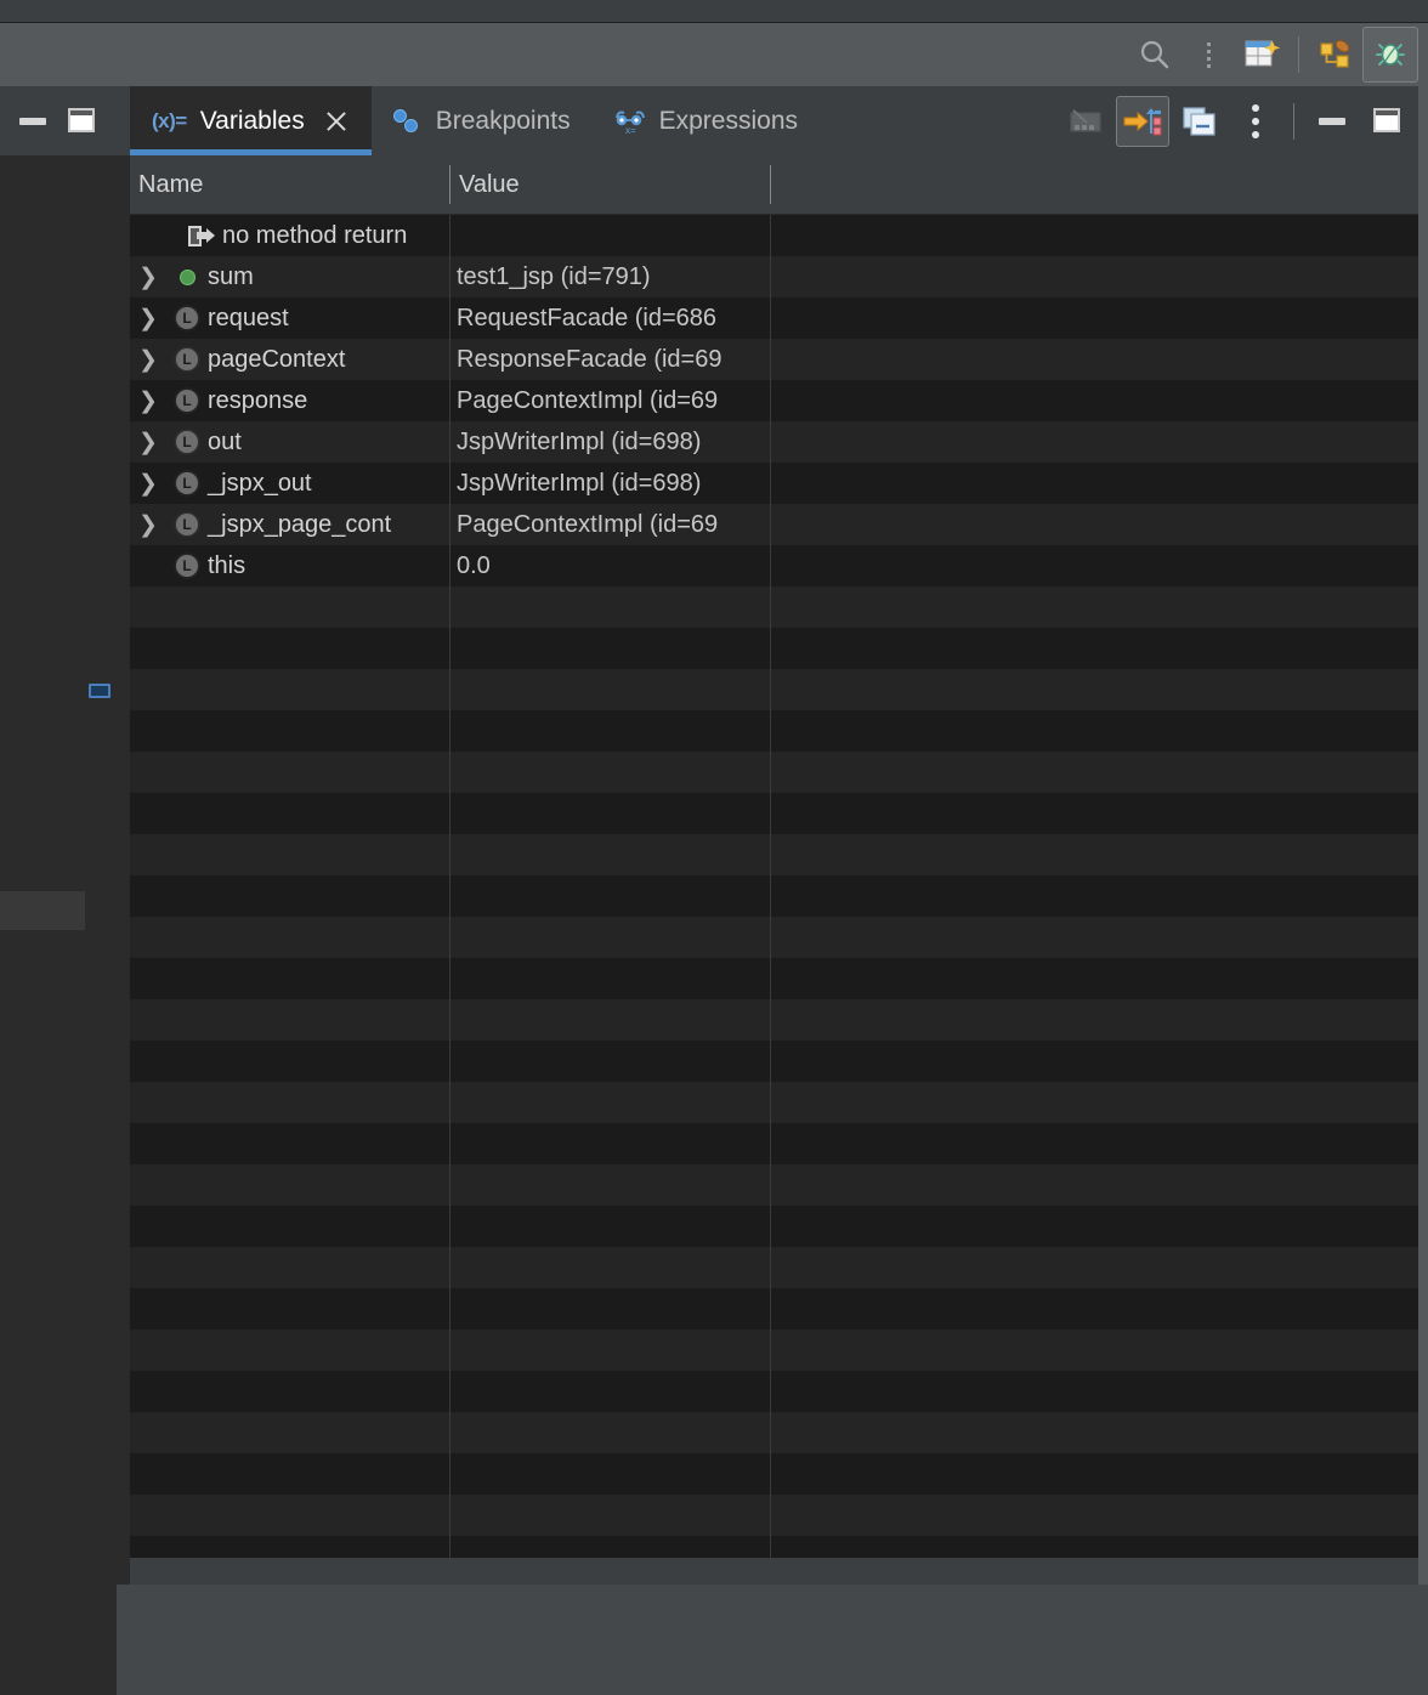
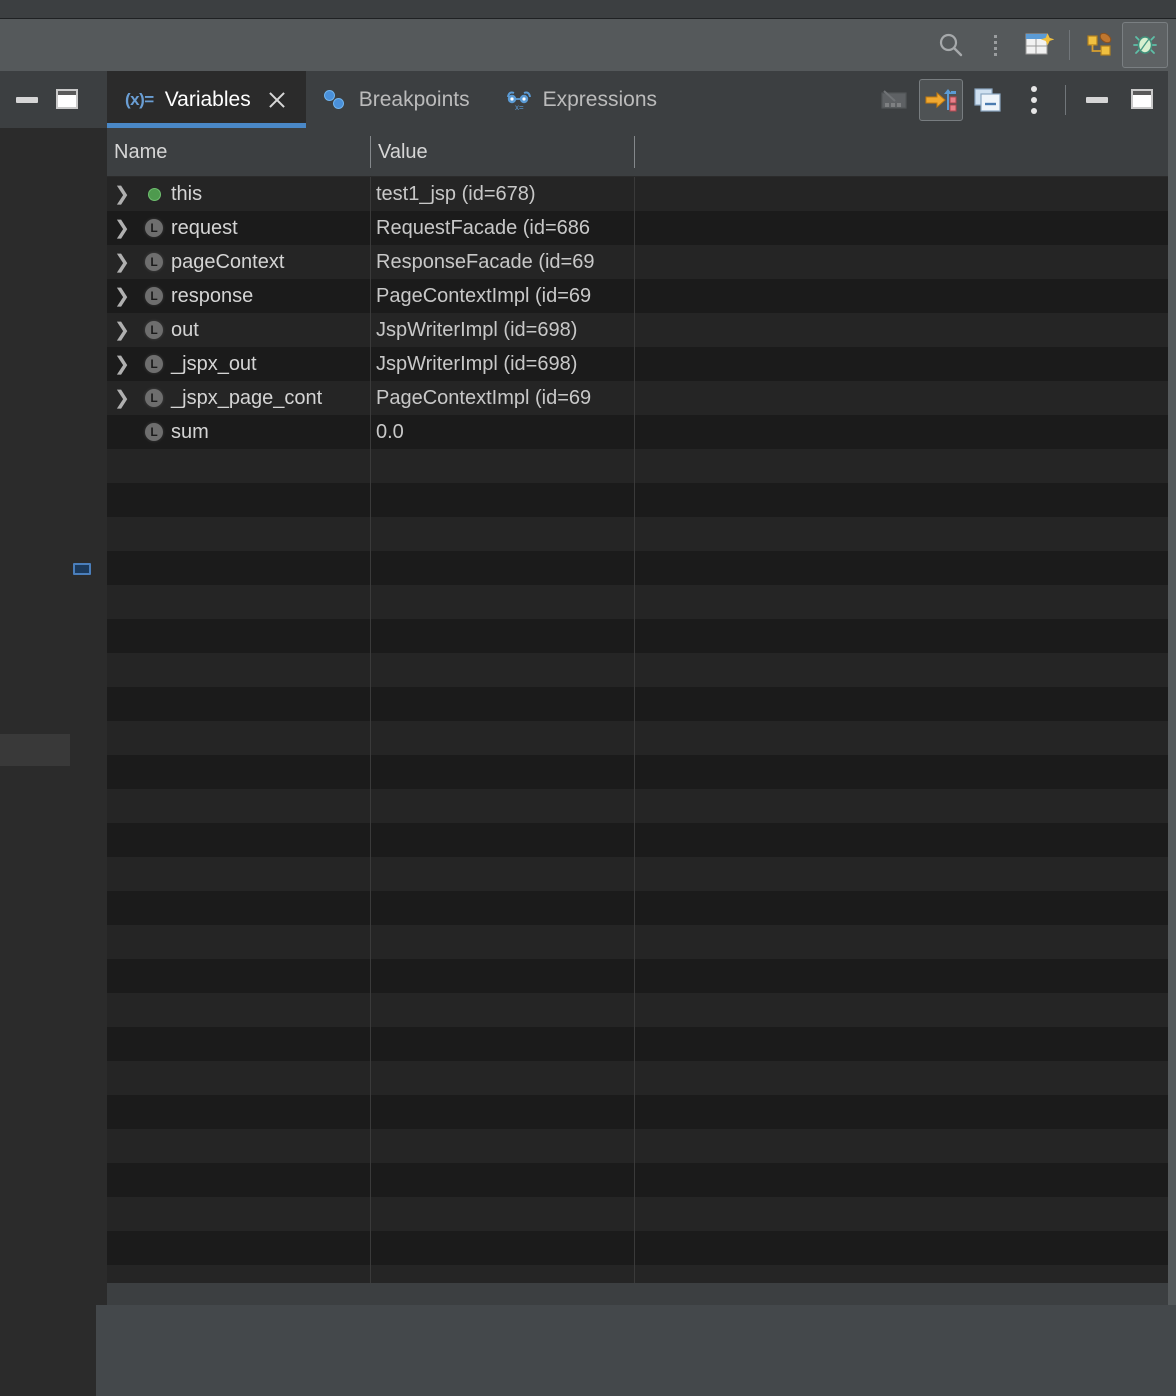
  (x)=
  Variables
  Breakpoints
  x=
  Expressions
  Name
  Value
- no method return
  ❯
- sum
+ this
- test1_jsp (id=791)
+ test1_jsp (id=678)
  ❯
  L
  request
  RequestFacade (id=686
  ❯
  L
  pageContext
  ResponseFacade (id=69
  ❯
  L
  response
  PageContextImpl (id=69
  ❯
  L
  out
  JspWriterImpl (id=698)
  ❯
  L
  _jspx_out
  JspWriterImpl (id=698)
  ❯
  L
  _jspx_page_cont
  PageContextImpl (id=69
  L
- this
+ sum
  0.0
